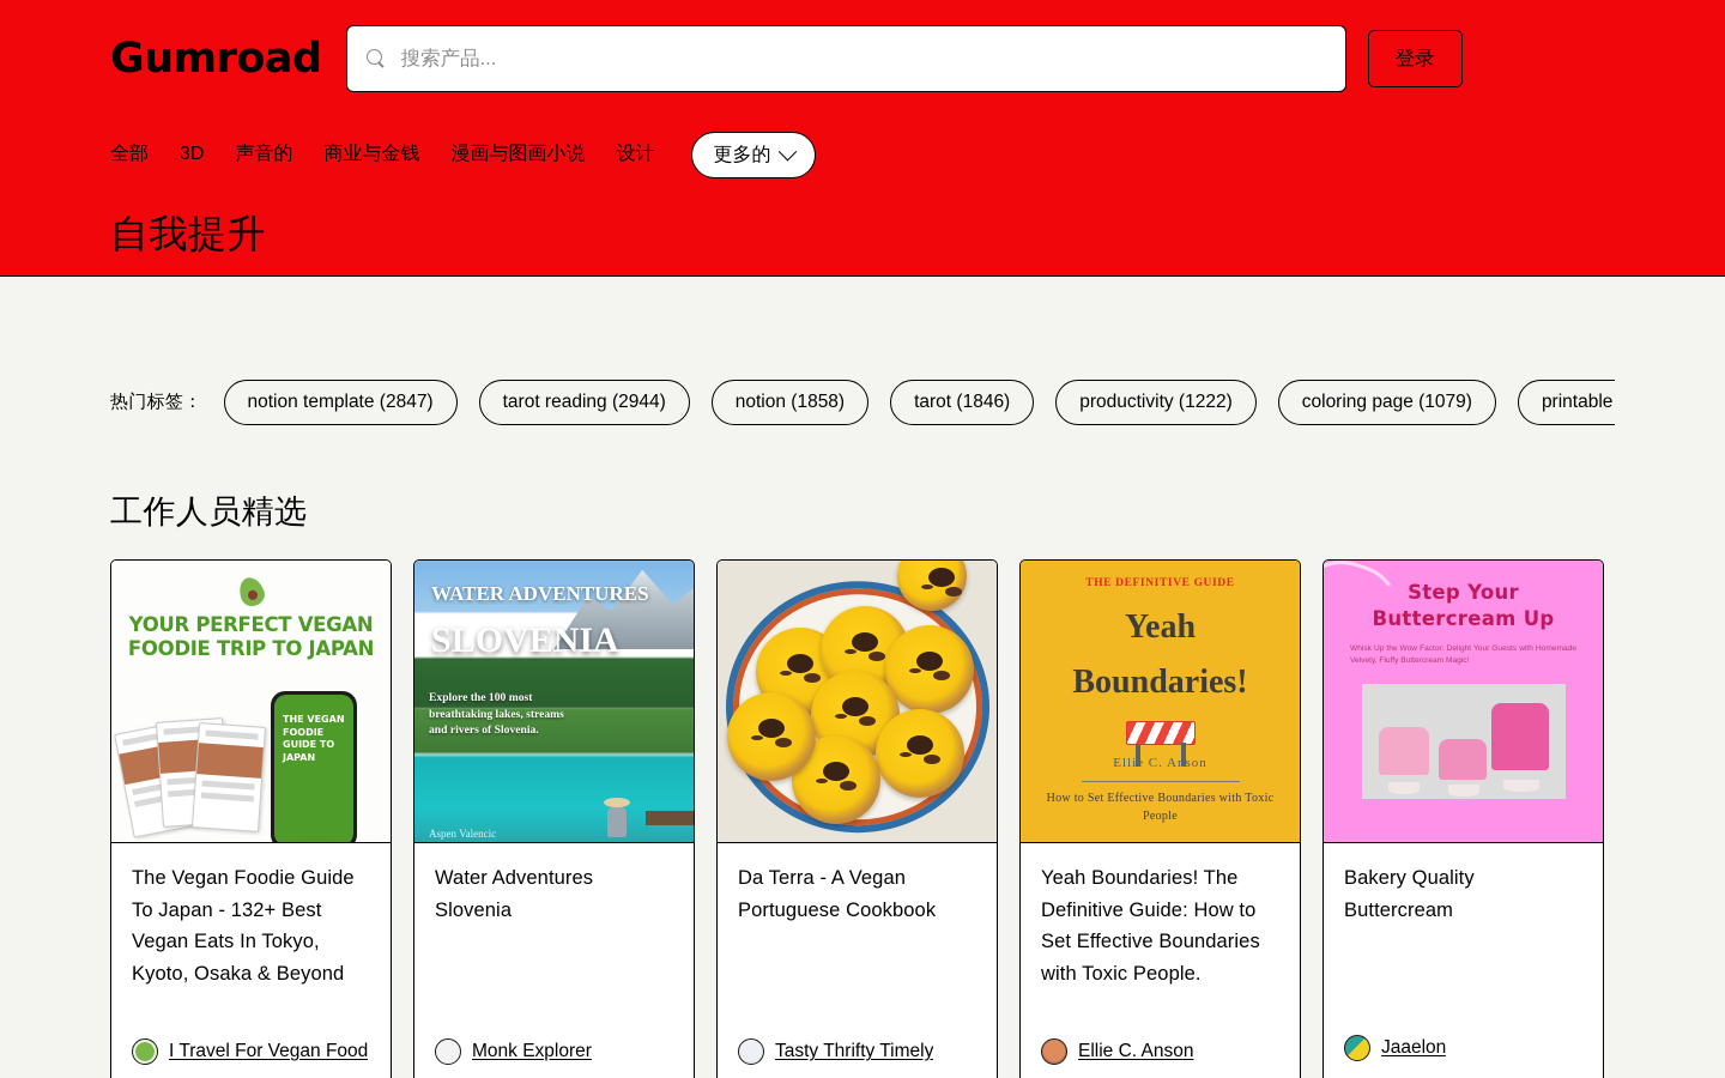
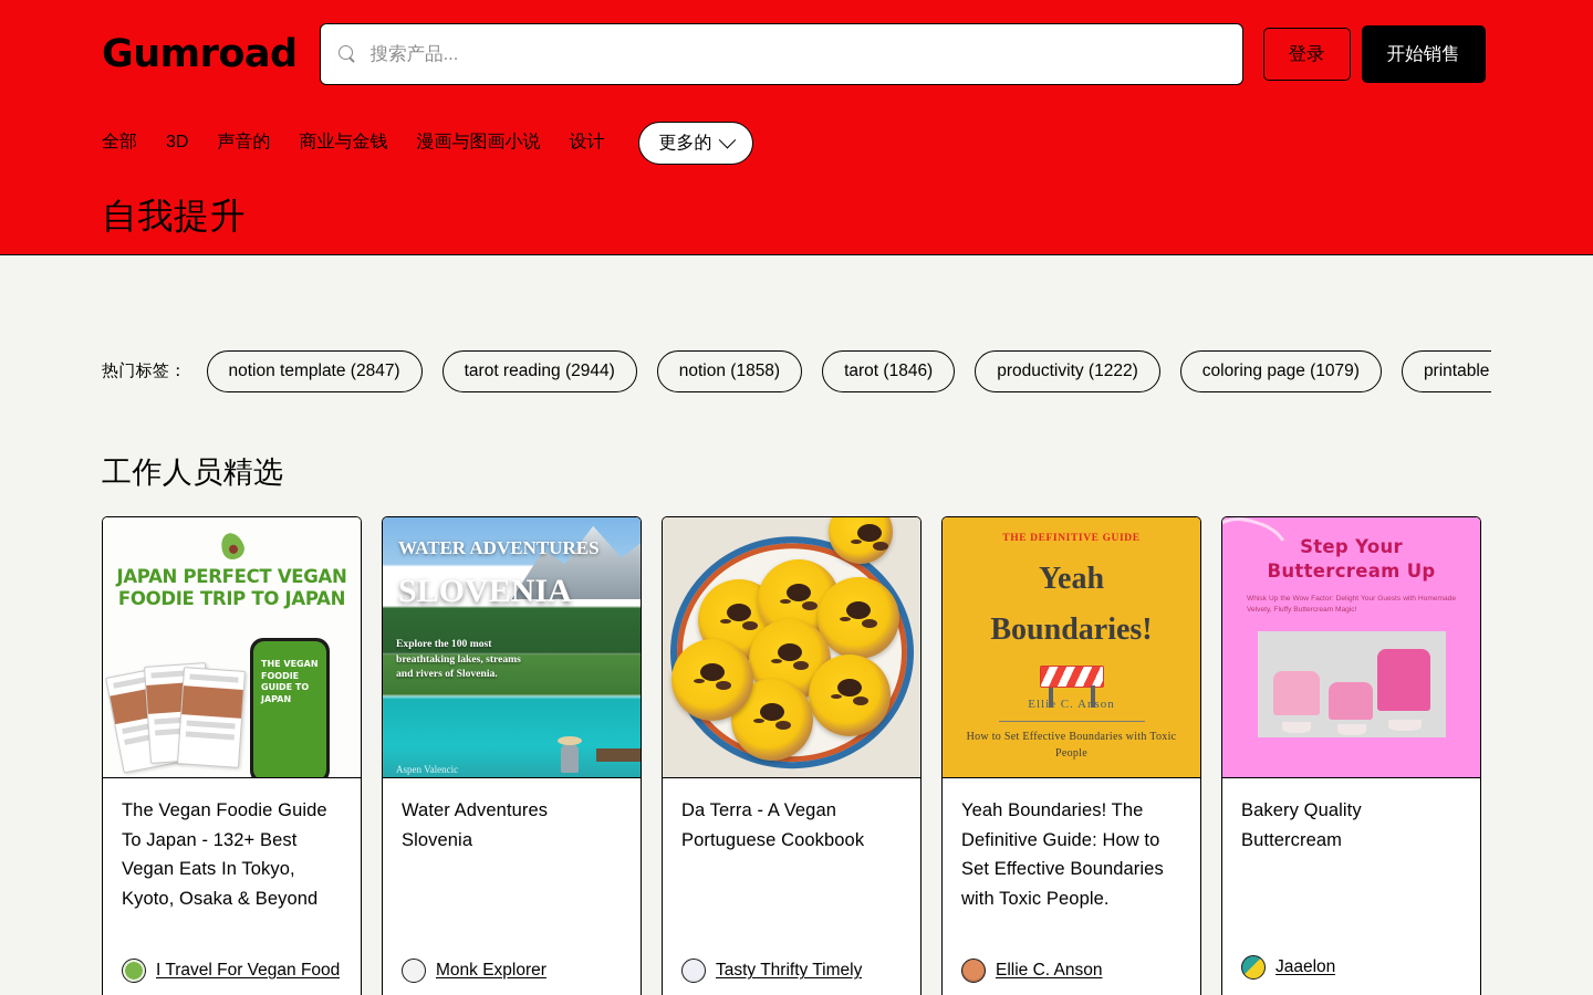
  Gumroad
  搜索产品...
  登录
+ 开始销售
  全部
  3D
  声音的
  商业与金钱
  漫画与图画小说
  设计
  更多的
  自我提升
  热门标签：
  notion template (2847)
  tarot reading (2944)
  notion (1858)
  tarot (1846)
  productivity (1222)
  coloring page (1079)
  工作人员精选
- YOUR PERFECT VEGAN FOODIE TRIP TO JAPAN
+ JAPAN PERFECT VEGAN FOODIE TRIP TO JAPAN
  THE VEGAN FOODIE GUIDE TO JAPAN
  The Vegan Foodie Guide To Japan - 132+ Best Vegan Eats In Tokyo, Kyoto, Osaka & Beyond
  I Travel For Vegan Food
  WATER ADVENTURES
  SLOVENIA
  Explore the 100 most breathtaking lakes, streams and rivers of Slovenia.
  Aspen Valencic
  Water Adventures Slovenia
  Monk Explorer
  Da Terra - A Vegan Portuguese Cookbook
  Tasty Thrifty Timely
  THE DEFINITIVE GUIDE
  Yeah
  Boundaries!
  Elle C. Ason
  How to Set Effective Boundaries with Toxic People
  Yeah Boundaries! The Definitive Guide: How to Set Effective Boundaries with Toxic People.
  Ellie C. Anson
  Step Your Buttercream Up
  Bakery Quality Buttercream
  Jaaelon
